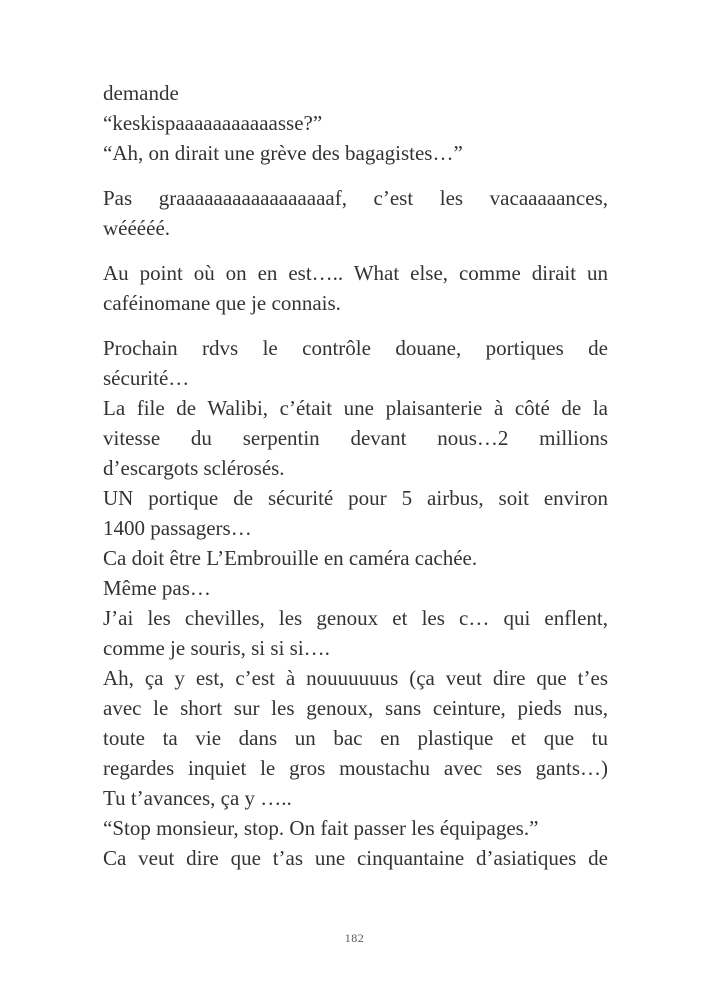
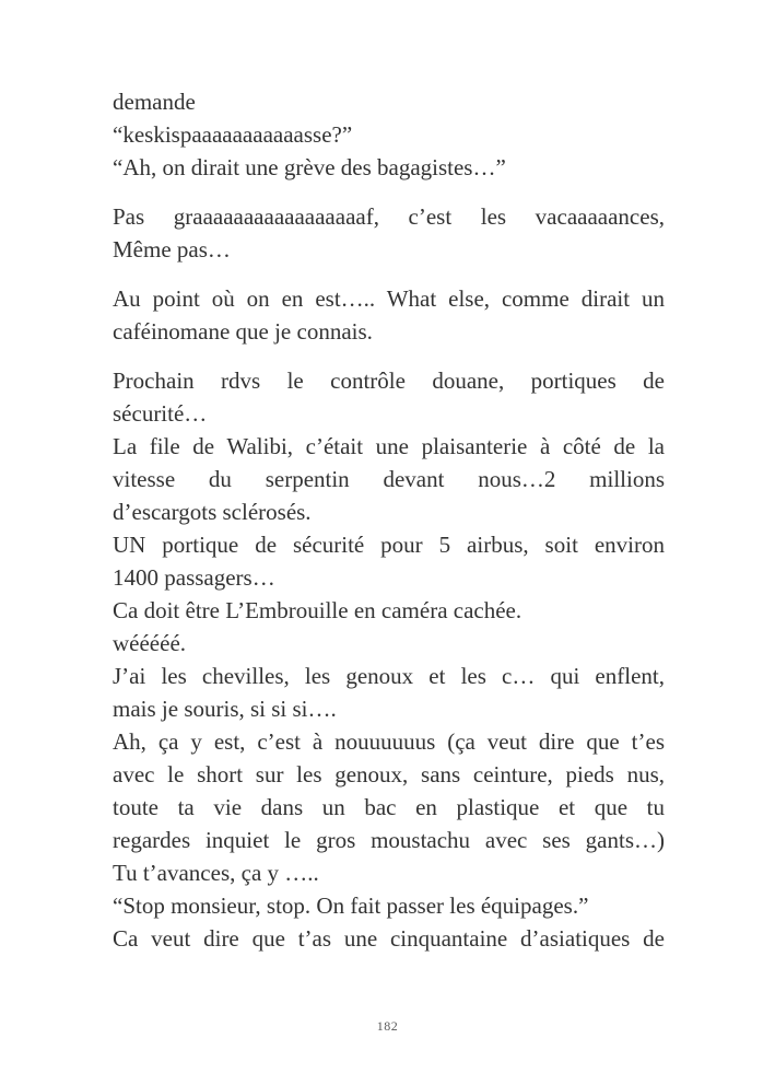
  demande
  “keskispaaaaaaaaaaasse?”
  “Ah, on dirait une grève des bagagistes…”
  Pas graaaaaaaaaaaaaaaaaf, c’est les vacaaaaances,
- wééééé.
+ Même pas…
  Au point où on en est….. What else, comme dirait un
  caféinomane que je connais.
  Prochain rdvs le contrôle douane, portiques de
  sécurité…
  La file de Walibi, c’était une plaisanterie à côté de la
  vitesse du serpentin devant nous…2 millions
  d’escargots sclérosés.
  UN portique de sécurité pour 5 airbus, soit environ
  1400 passagers…
  Ca doit être L’Embrouille en caméra cachée.
- Même pas…
+ wééééé.
  J’ai les chevilles, les genoux et les c… qui enflent,
- comme je souris, si si si….
+ mais je souris, si si si….
  Ah, ça y est, c’est à nouuuuuus (ça veut dire que t’es
  avec le short sur les genoux, sans ceinture, pieds nus,
  toute ta vie dans un bac en plastique et que tu
  regardes inquiet le gros moustachu avec ses gants…)
  Tu t’avances, ça y …..
  “Stop monsieur, stop. On fait passer les équipages.”
  Ca veut dire que t’as une cinquantaine d’asiatiques de
  182
